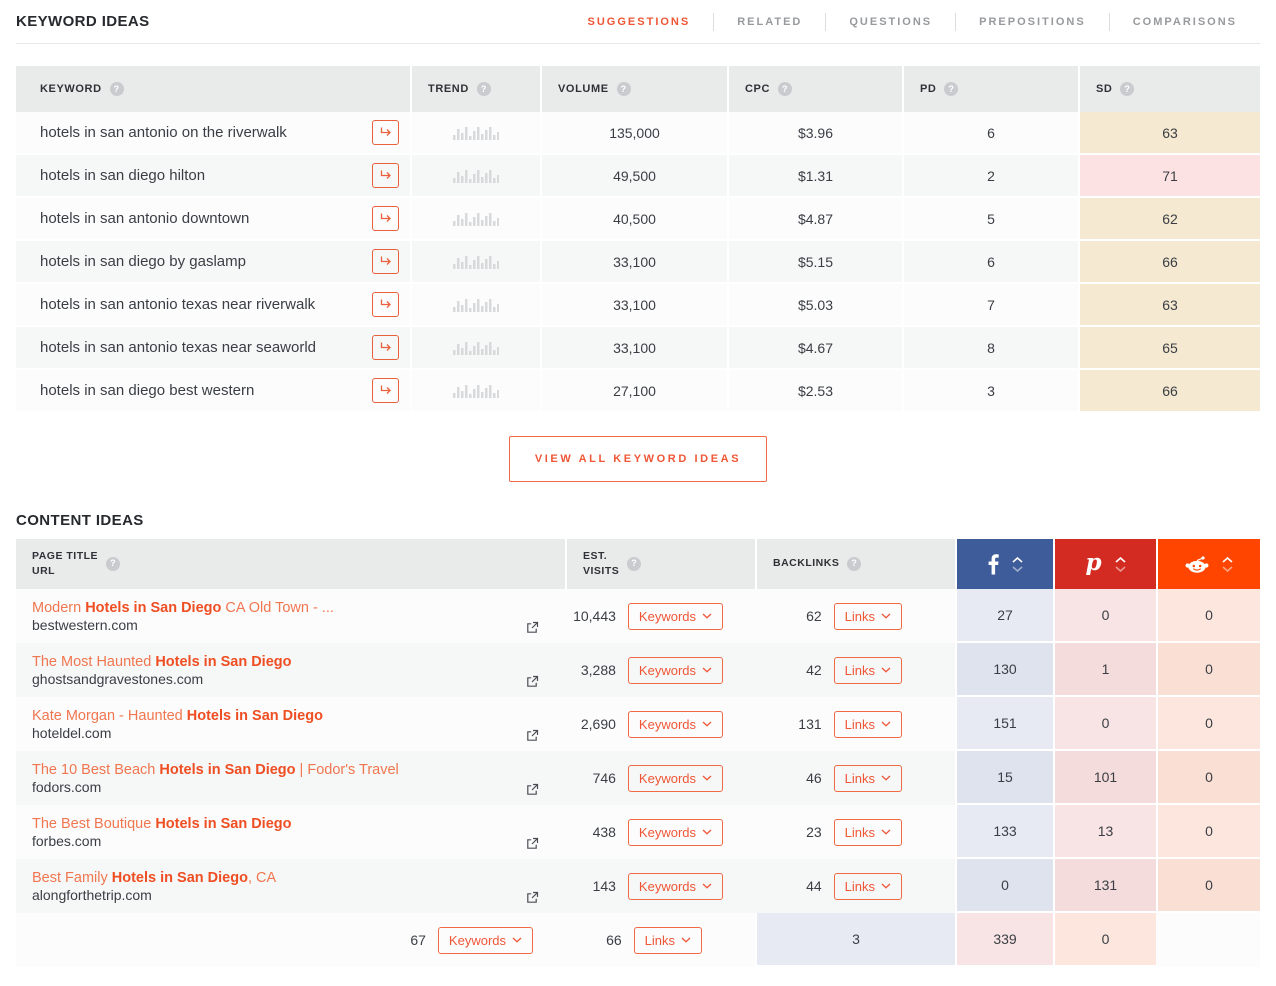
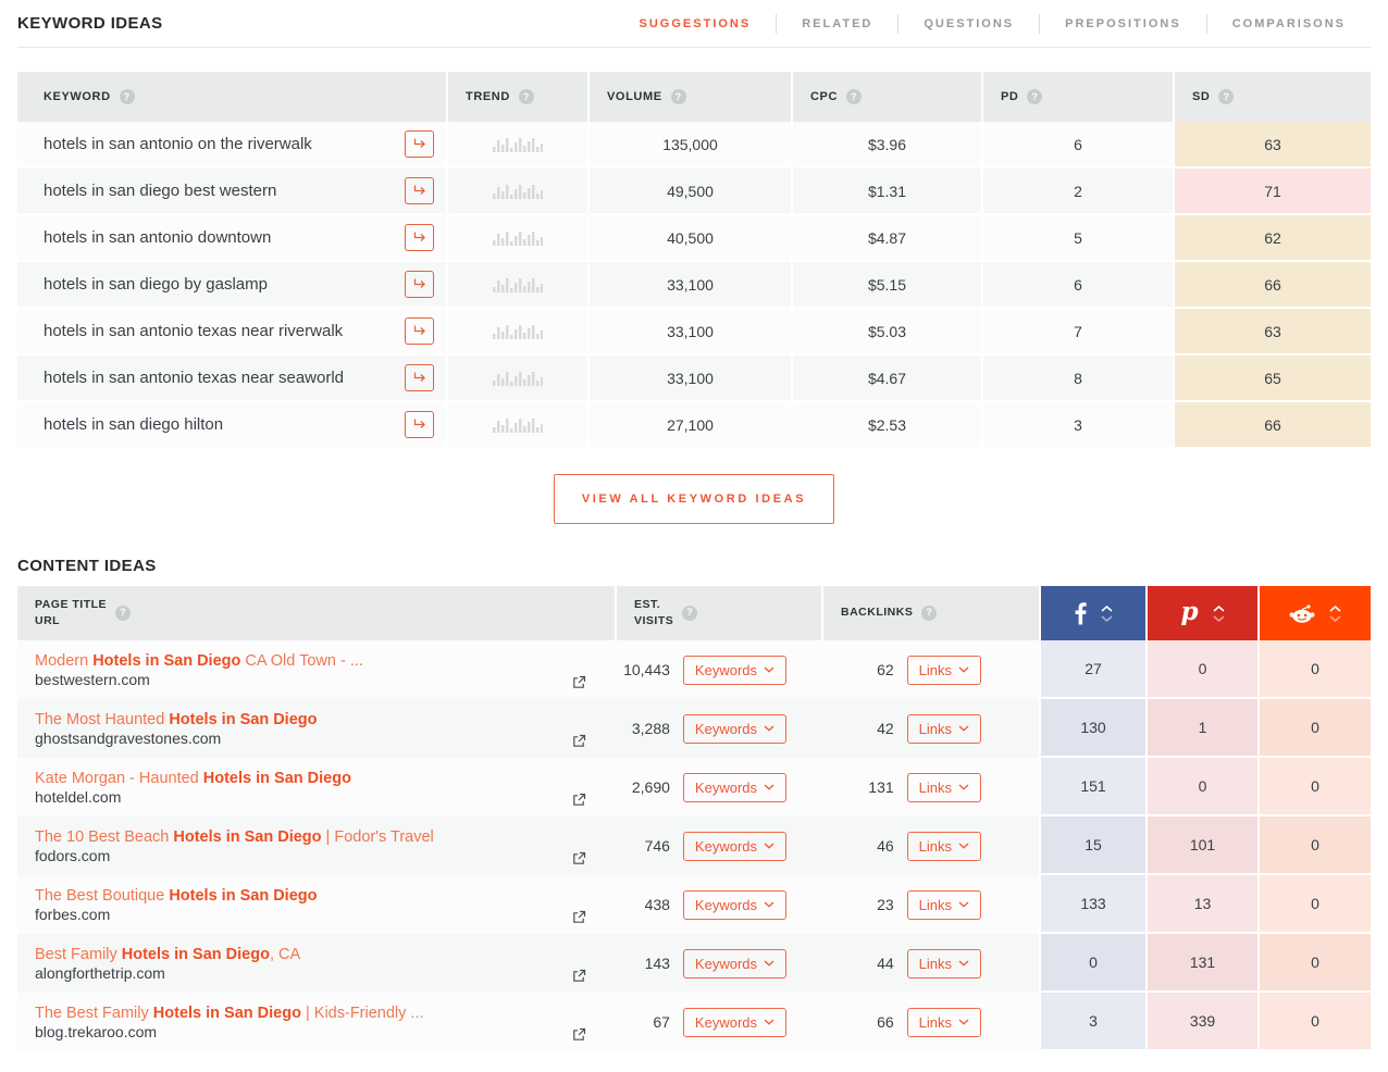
  KEYWORD IDEAS
  SUGGESTIONS
  RELATED
  QUESTIONS
  PREPOSITIONS
  COMPARISONS
  KEYWORD
  ?
  TREND
  ?
  VOLUME
  ?
  CPC
  ?
  PD
  ?
  SD
  ?
  hotels in san antonio on the riverwalk
  135,000
  $3.96
  6
  63
- hotels in san diego hilton
+ hotels in san diego best western
  49,500
  $1.31
  2
  71
  hotels in san antonio downtown
  40,500
  $4.87
  5
  62
  hotels in san diego by gaslamp
  33,100
  $5.15
  6
  66
  hotels in san antonio texas near riverwalk
  33,100
  $5.03
  7
  63
  hotels in san antonio texas near seaworld
  33,100
  $4.67
  8
  65
- hotels in san diego best western
+ hotels in san diego hilton
  27,100
  $2.53
  3
  66
  VIEW ALL KEYWORD IDEAS
  CONTENT IDEAS
  PAGE TITLE
  URL
  ?
  EST.
  VISITS
  ?
  BACKLINKS
  ?
  p
  Modern Hotels in San Diego CA Old Town - ...
  bestwestern.com
  10,443
  Keywords
  62
  Links
  27
  0
  0
  The Most Haunted Hotels in San Diego
  ghostsandgravestones.com
  3,288
  Keywords
  42
  Links
  130
  1
  0
  Kate Morgan - Haunted Hotels in San Diego
  hoteldel.com
  2,690
  Keywords
  131
  Links
  151
  0
  0
  The 10 Best Beach Hotels in San Diego | Fodor's Travel
  fodors.com
  746
  Keywords
  46
  Links
  15
  101
  0
  The Best Boutique Hotels in San Diego
  forbes.com
  438
  Keywords
  23
  Links
  133
  13
  0
  Best Family Hotels in San Diego, CA
  alongforthetrip.com
  143
  Keywords
  44
  Links
  0
  131
  0
+ The Best Family Hotels in San Diego | Kids-Friendly ...
+ blog.trekaroo.com
  67
  Keywords
  66
  Links
  3
  339
  0
